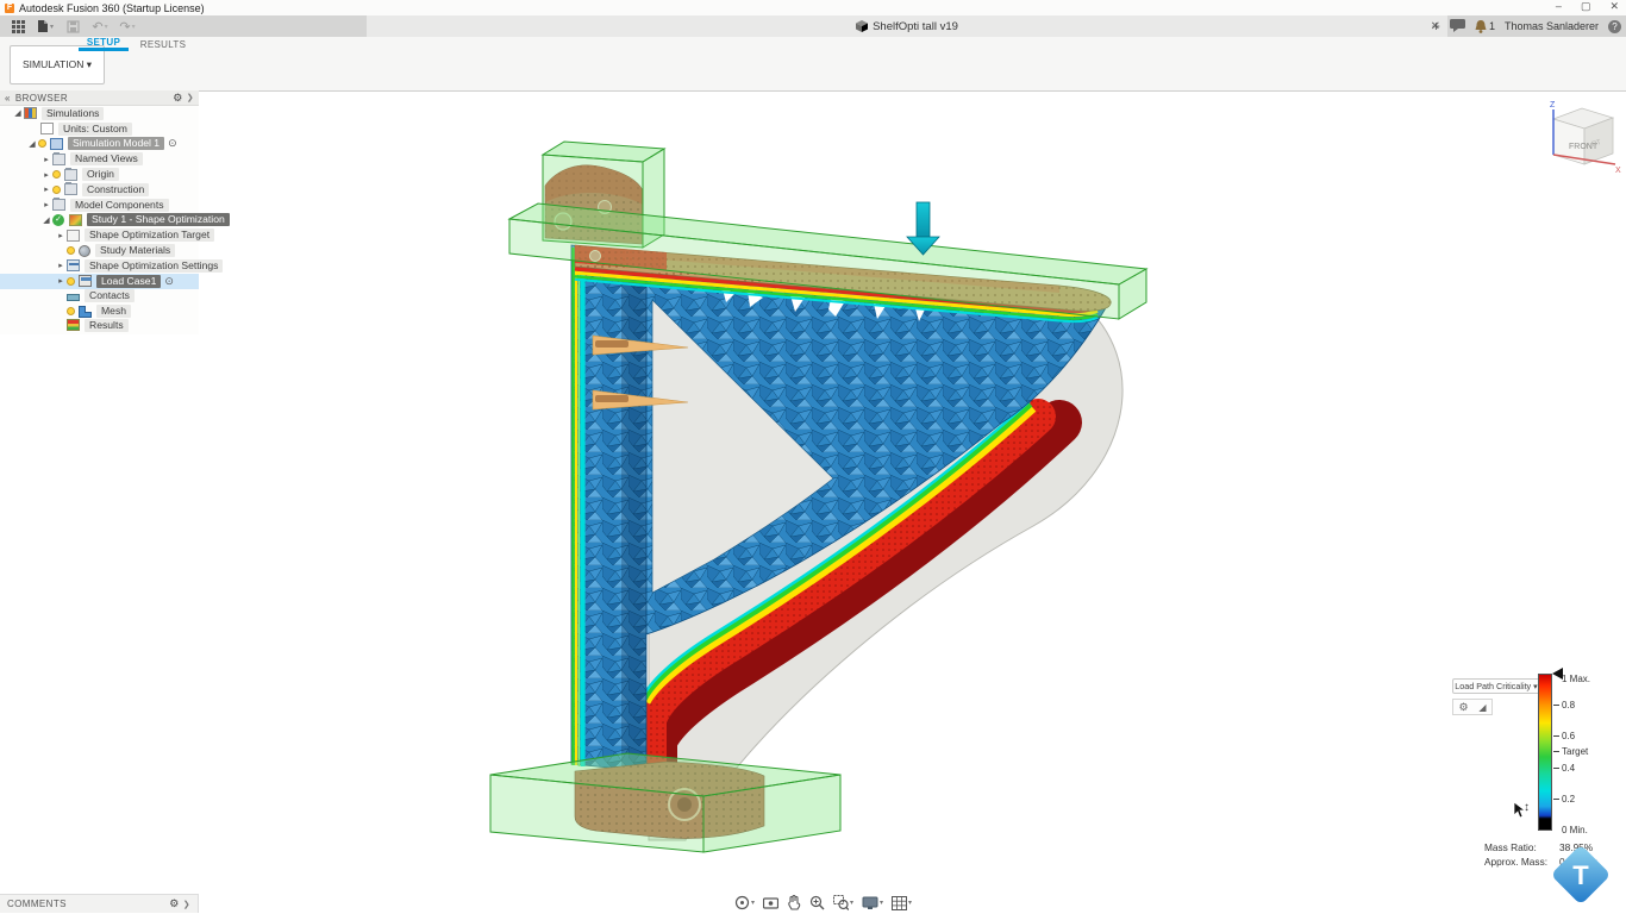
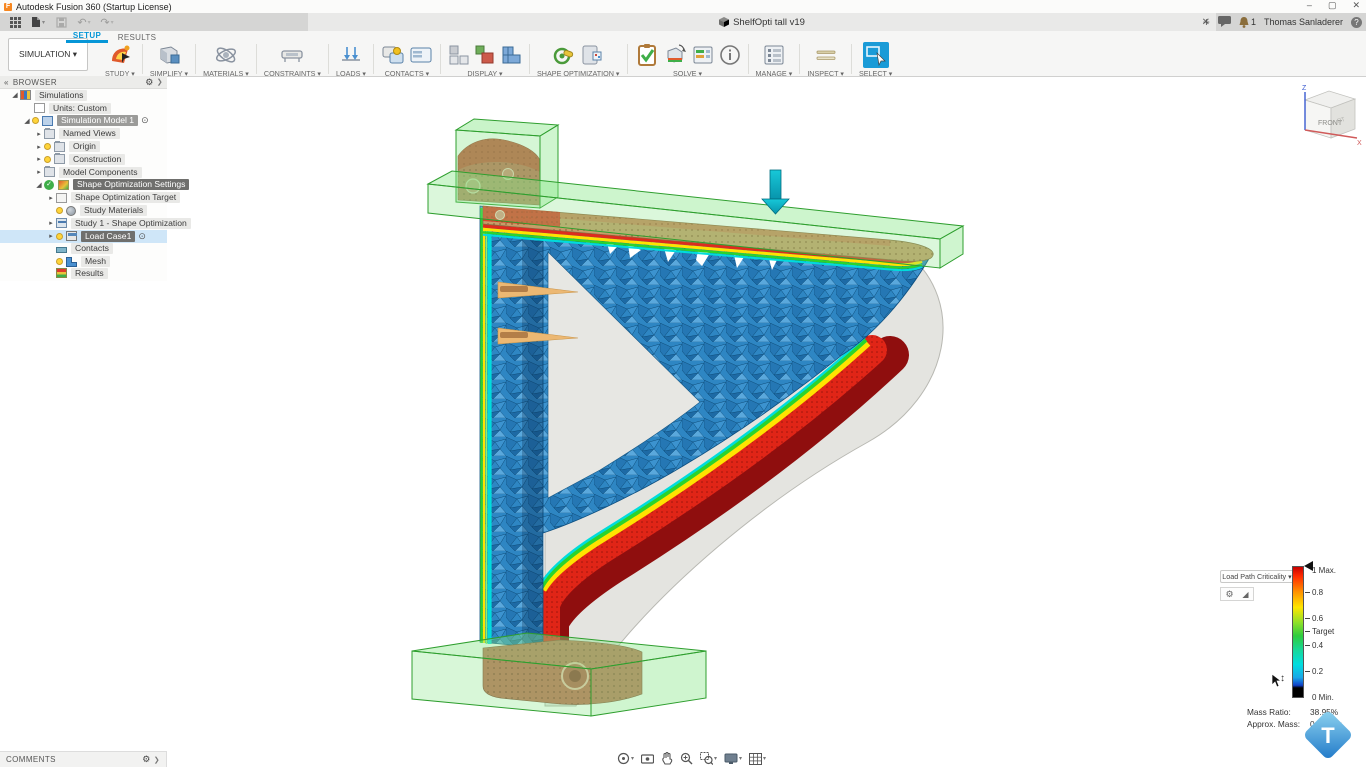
  Autodesk Fusion 360 (Startup License)
  –
  ▢
  ✕
  ↶
  ↷
  ShelfOpti tall v19
  ✕
  +
  1
  Thomas Sanladerer
  ?
  SIMULATION ▾
  SETUP
  RESULTS
+ STUDY ▾
+ SIMPLIFY ▾
+ MATERIALS ▾
+ CONSTRAINTS ▾
+ LOADS ▾
+ CONTACTS ▾
+ DISPLAY ▾
+ SHAPE OPTIMIZATION ▾
+ SOLVE ▾
+ MANAGE ▾
+ INSPECT ▾
+ SELECT ▾
  «
  BROWSER
  ⚙
  Simulations
  Units: Custom
  Simulation Model 1
  ⊙
  Named Views
  Origin
  Construction
  Model Components
- Study 1 - Shape Optimization
+ Shape Optimization Settings
  Shape Optimization Target
  Study Materials
- Shape Optimization Settings
+ Study 1 - Shape Optimization
  Load Case1
  ⊙
  Contacts
  Mesh
  Results
  Load Path Criticality ▾
  ⚙
  ◢
  1 Max.
  0.8
  0.6
  Target
  0.4
  0.2
  0 Min.
  ↕
  Mass Ratio:	38.95%
  T
  COMMENTS
  ⚙
